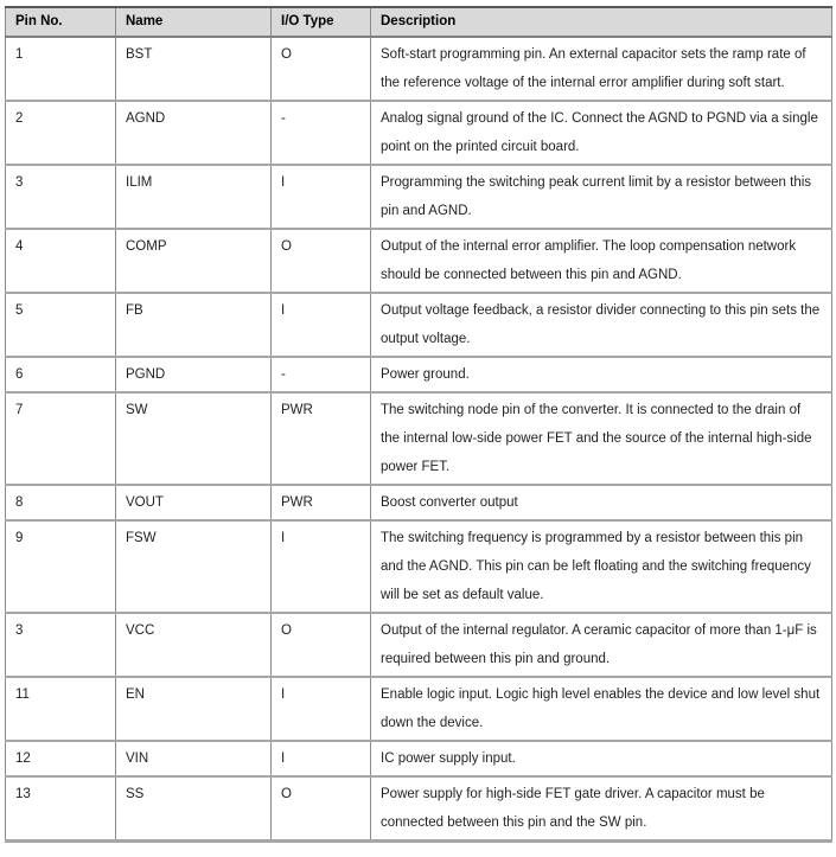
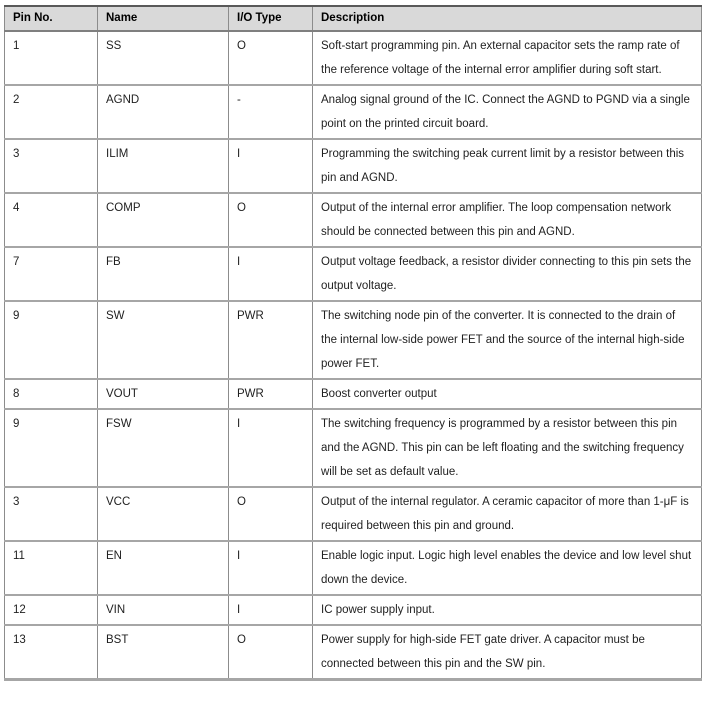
  Pin No.	Name	I/O Type	Description
- 1	BST	O	Soft-start programming pin. An external capacitor sets the ramp rate of the reference voltage of the internal error amplifier during soft start.
+ 1	SS	O	Soft-start programming pin. An external capacitor sets the ramp rate of the reference voltage of the internal error amplifier during soft start.
  2	AGND	-	Analog signal ground of the IC. Connect the AGND to PGND via a single point on the printed circuit board.
  3	ILIM	I	Programming the switching peak current limit by a resistor between this pin and AGND.
  4	COMP	O	Output of the internal error amplifier. The loop compensation network should be connected between this pin and AGND.
- 5	FB	I	Output voltage feedback, a resistor divider connecting to this pin sets the output voltage.
+ 7	FB	I	Output voltage feedback, a resistor divider connecting to this pin sets the output voltage.
- 6	PGND	-	Power ground.
- 7	SW	PWR	The switching node pin of the converter. It is connected to the drain of the internal low-side power FET and the source of the internal high-side power FET.
+ 9	SW	PWR	The switching node pin of the converter. It is connected to the drain of the internal low-side power FET and the source of the internal high-side power FET.
  8	VOUT	PWR	Boost converter output
  9	FSW	I	The switching frequency is programmed by a resistor between this pin and the AGND. This pin can be left floating and the switching frequency will be set as default value.
  3	VCC	O	Output of the internal regulator. A ceramic capacitor of more than 1-μF is required between this pin and ground.
  11	EN	I	Enable logic input. Logic high level enables the device and low level shut down the device.
  12	VIN	I	IC power supply input.
- 13	SS	O	Power supply for high-side FET gate driver. A capacitor must be connected between this pin and the SW pin.
+ 13	BST	O	Power supply for high-side FET gate driver. A capacitor must be connected between this pin and the SW pin.
